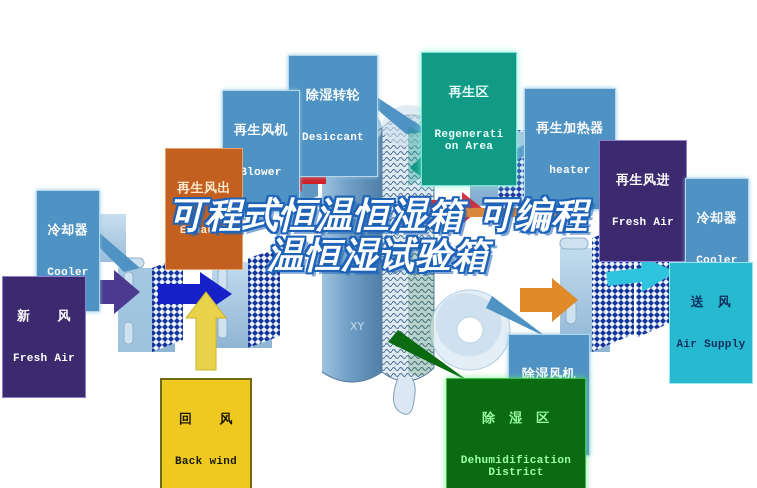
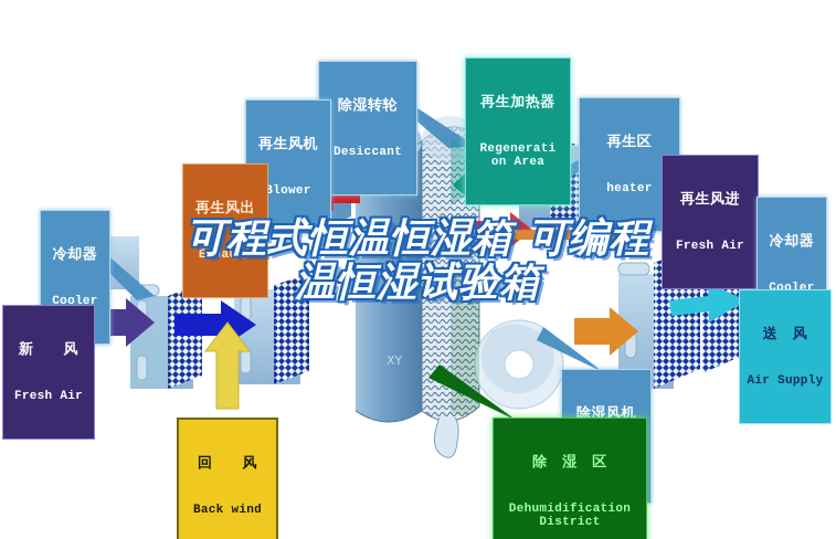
  XY
  除湿转轮
  Desiccant
  再生风机
  Blower
- 再生区
+ 再生加热器
  Regenerati
  on Area
- 再生加热器
+ 再生区
  heater
  再生风进
  Fresh Air
  冷却器
  Cooler
  再生风出
  Exhaust
  冷却器
  Cooler
  新 风
  Fresh Air
  回 风
  Back wind
  除湿风机
  除 湿 区
  Dehumidification
  District
  送 风
  Air Supply
  可程式恒温恒湿箱 可编程
  温恒湿试验箱
